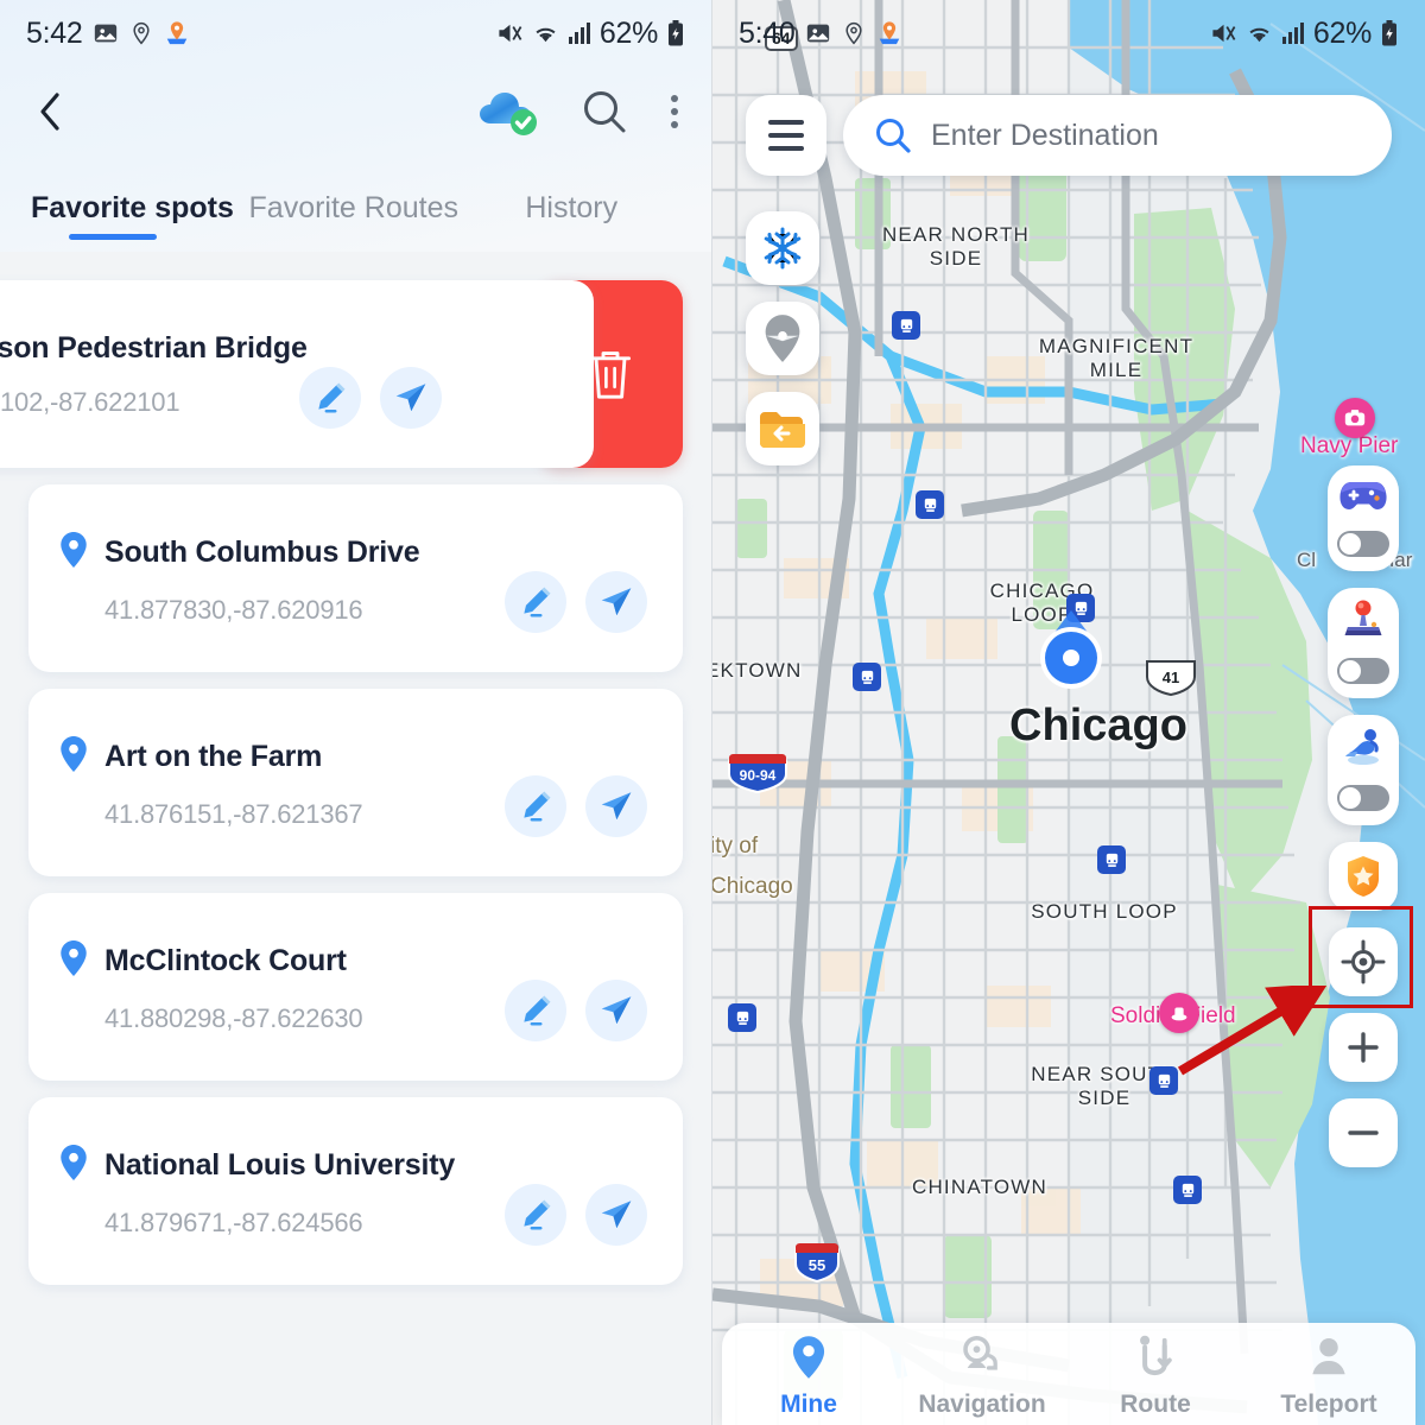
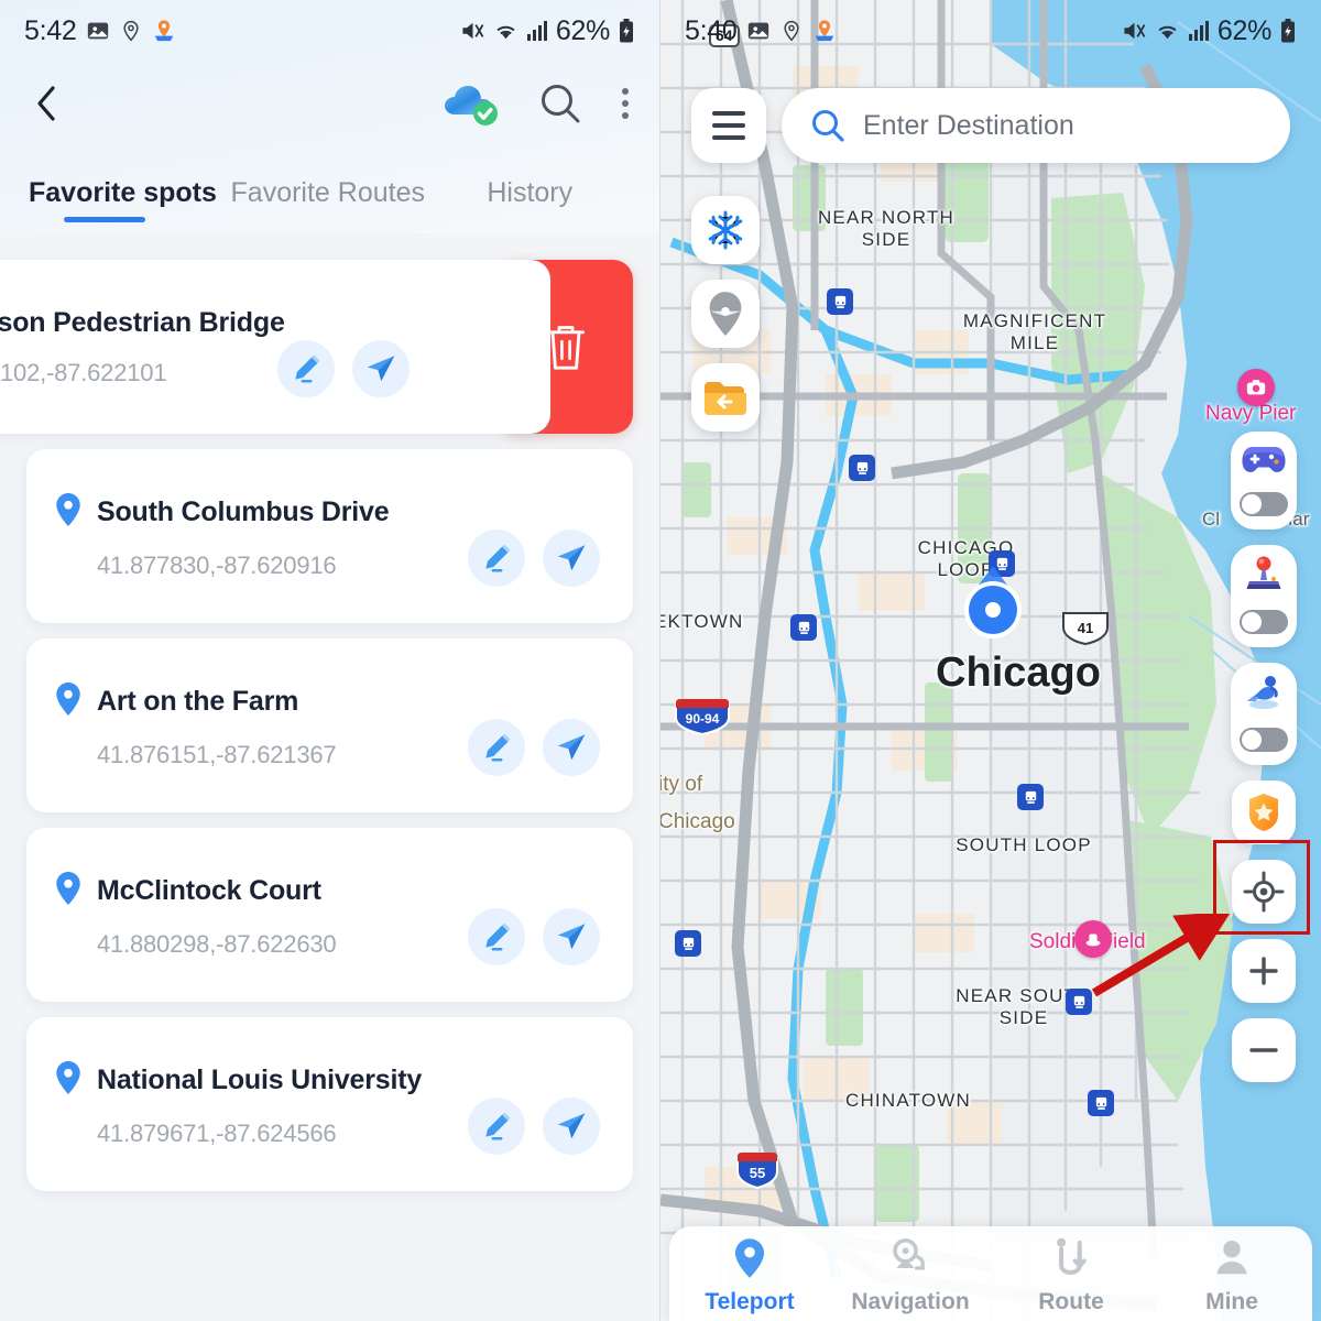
  5:42
  62%
  Favorite spots
  Favorite Routes
  History
  son Pedestrian Bridge
  102,-87.622101
  South Columbus Drive
  41.877830,-87.620916
  Art on the Farm
  41.876151,-87.621367
  McClintock Court
  41.880298,-87.622630
  National Louis University
  41.879671,-87.624566
  5:40
  62%
  64
  NEAR NORTH
  SIDE
  MAGNIFICENT
  MILE
  CHICAGO
  LOO
  EKTOWN
  SOUTH LOOP
  NEAR SOU
  SIDE
  CHINATOWN
  Chicago
  Navy Pier
  Soldiield
  ity of
  Chicago
  Cl
  90-94
  55
  41
  Enter Destination
- Mine
+ Teleport
  Navigation
  Route
- Teleport
+ Mine
